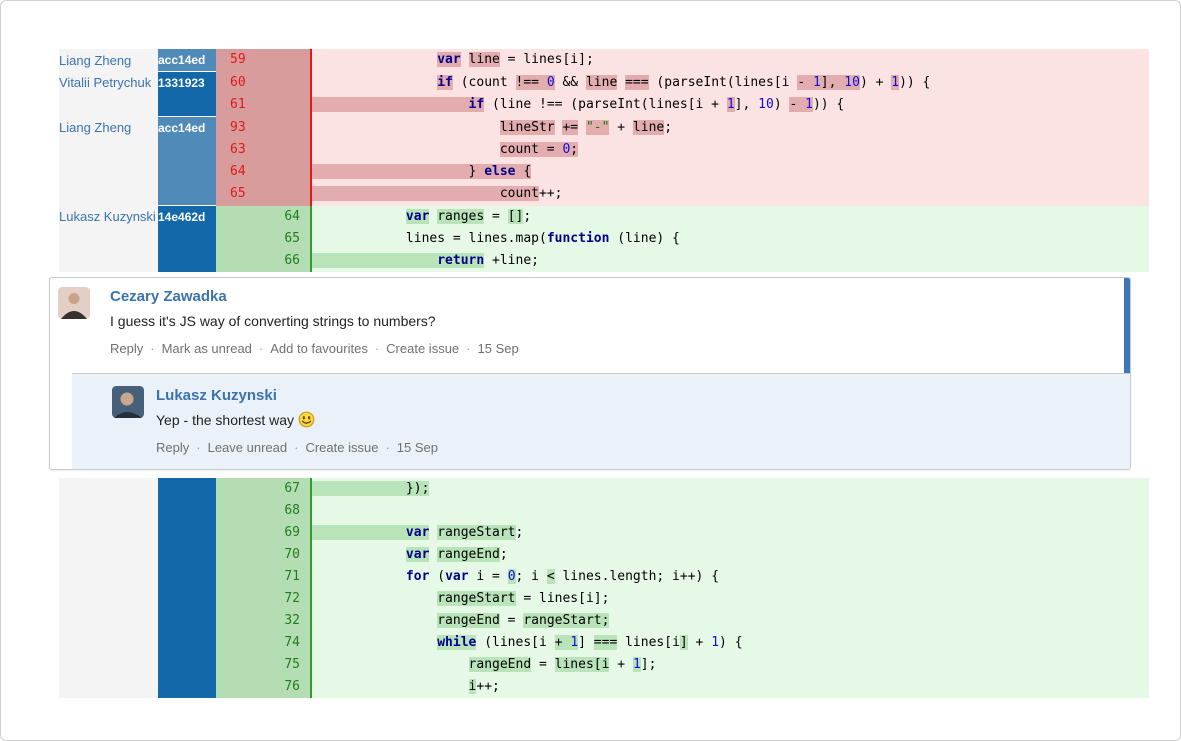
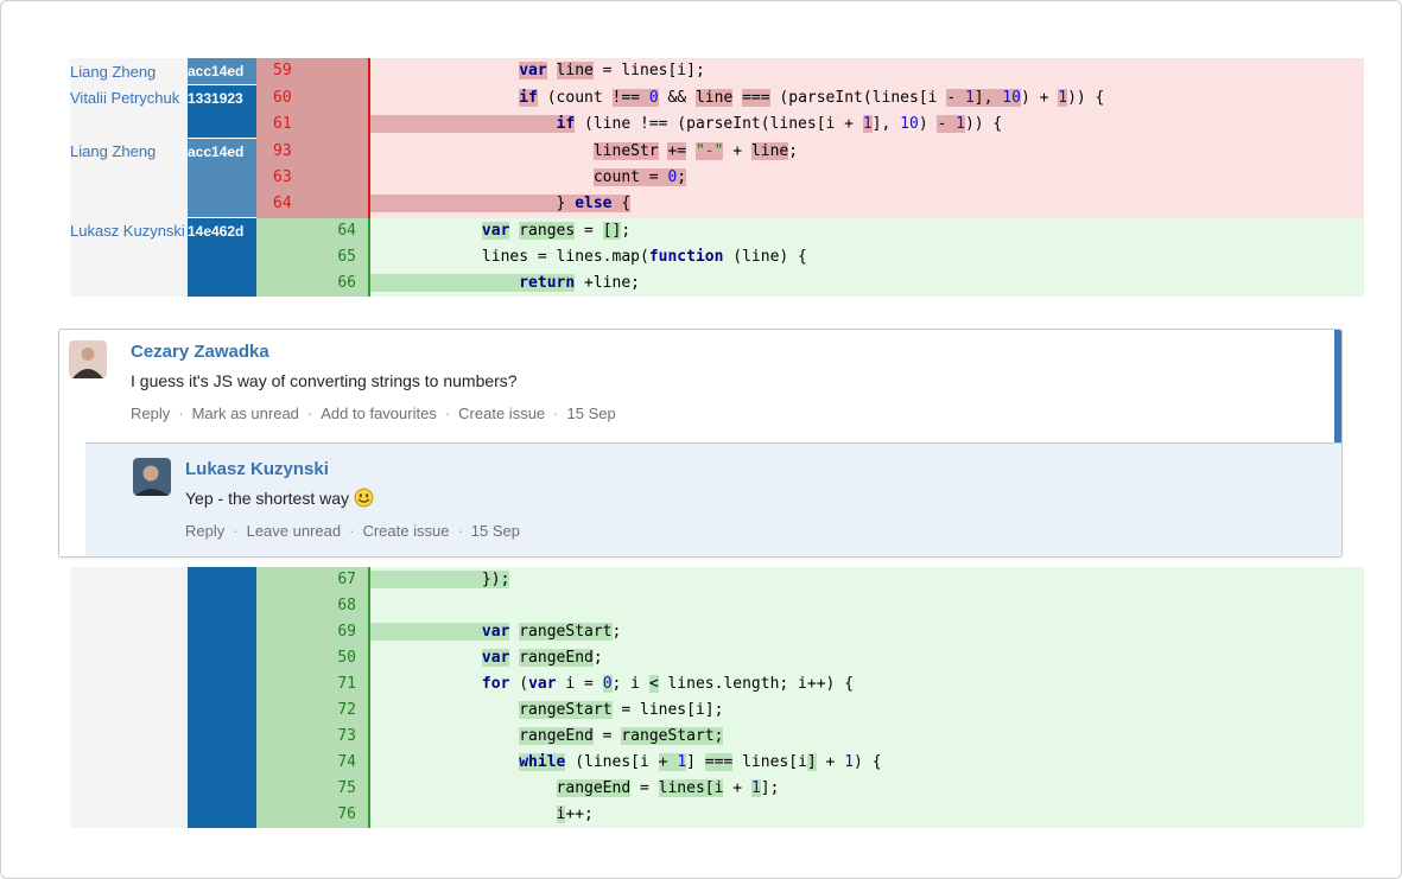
  Liang Zheng	acc14ed	59	var line = lines[i];
  Vitalii Petrychuk	1331923	60	if (count !== 0 && line === (parseInt(lines[i - 1], 10) + 1)) {
  		61	if (line !== (parseInt(lines[i + 1], 10) - 1)) {
  Liang Zheng	acc14ed	93	lineStr += "-" + line;
  		63	count = 0;
  		64	} else {
- 		65	count++;
  Lukasz Kuzynski	14e462d	64	var ranges = [];
  		65	lines = lines.map(function (line) {
  		66	return +line;
  Cezary Zawadka
  I guess it's JS way of converting strings to numbers?
  Reply · Mark as unread · Add to favourites · Create issue · 15 Sep
  Lukasz Kuzynski
  Yep - the shortest way
  Reply · Leave unread · Create issue · 15 Sep
  		67	});
  		68
  		69	var rangeStart;
- 		70	var rangeEnd;
+ 		50	var rangeEnd;
  		71	for (var i = 0; i < lines.length; i++) {
  		72	rangeStart = lines[i];
- 		32	rangeEnd = rangeStart;
+ 		73	rangeEnd = rangeStart;
  		74	while (lines[i + 1] === lines[i] + 1) {
  		75	rangeEnd = lines[i + 1];
  		76	i++;
